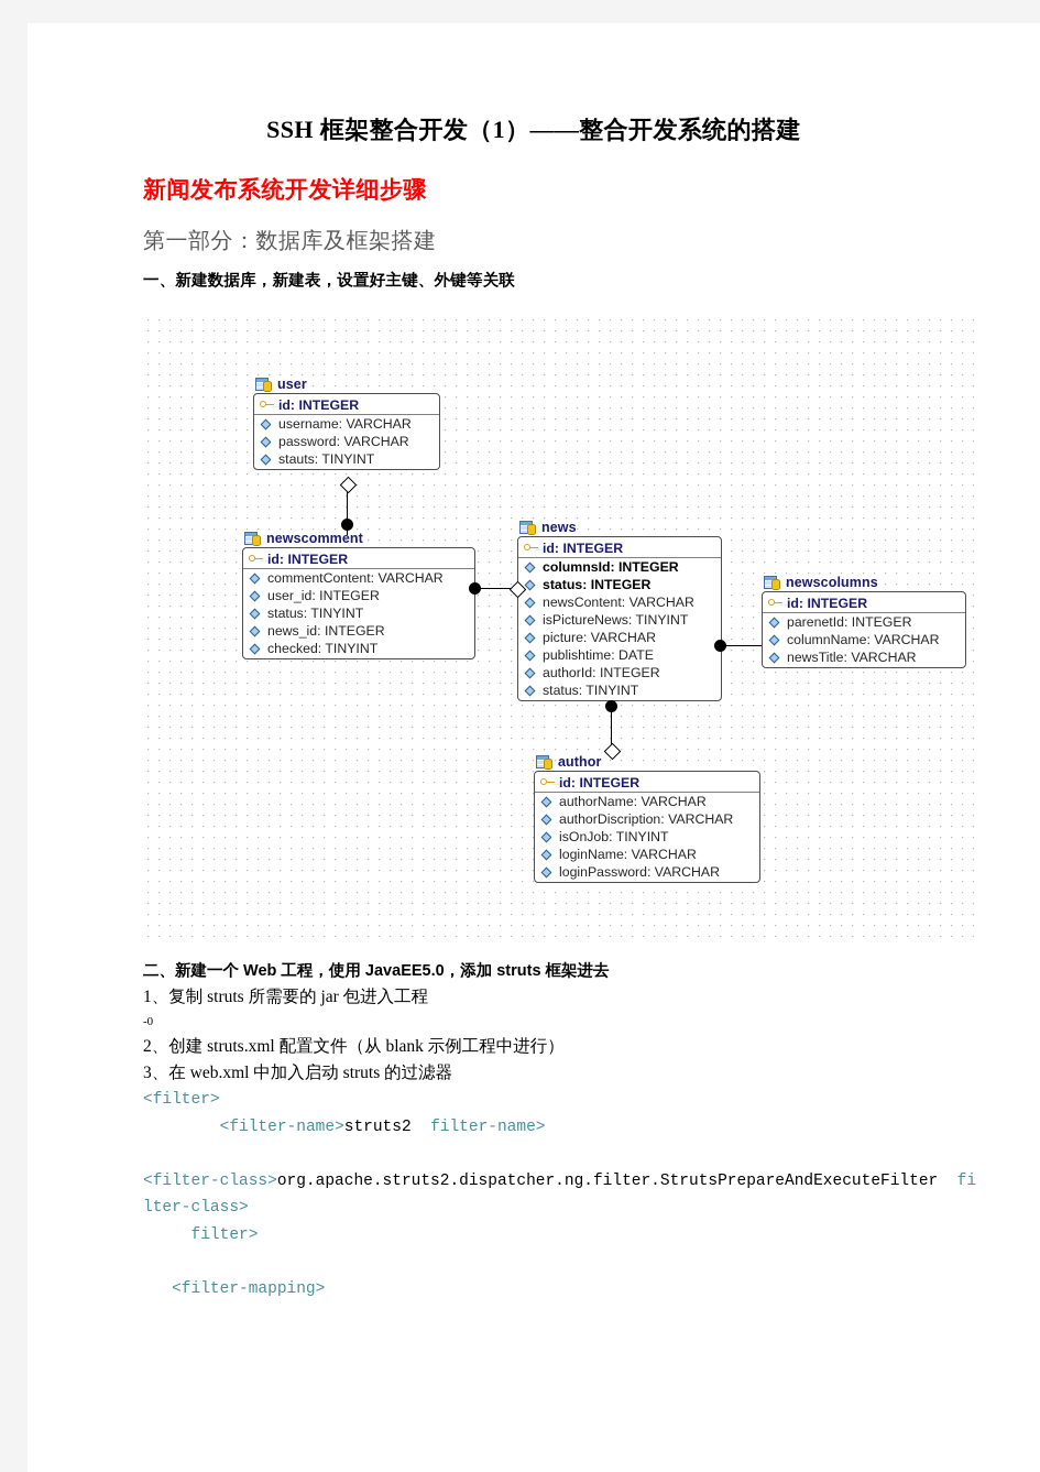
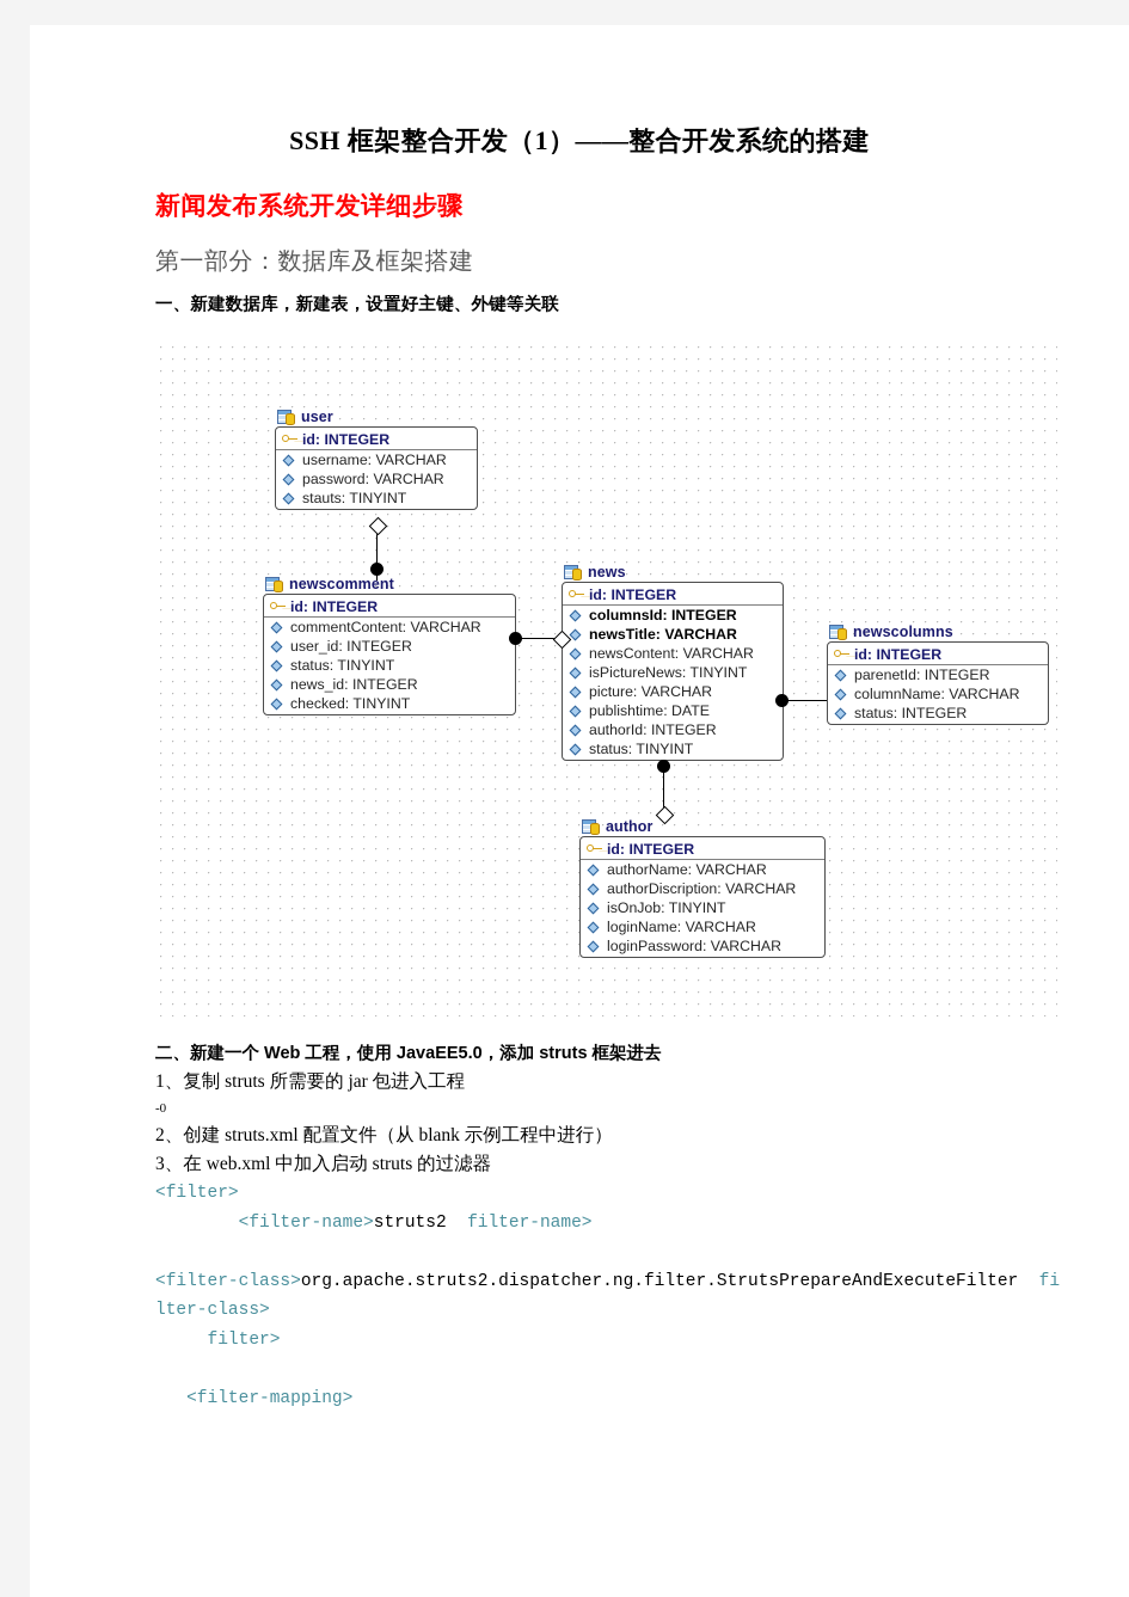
  SSH 框架整合开发（1）——整合开发系统的搭建
  新闻发布系统开发详细步骤
  第一部分：数据库及框架搭建
  一、新建数据库，新建表，设置好主键、外键等关联
  user
  id: INTEGER
  username: VARCHAR
  password: VARCHAR
  stauts: TINYINT
  newscomment
  id: INTEGER
  commentContent: VARCHAR
  user_id: INTEGER
  status: TINYINT
  news_id: INTEGER
  checked: TINYINT
  news
  id: INTEGER
  columnsId: INTEGER
- status: INTEGER
+ newsTitle: VARCHAR
  newsContent: VARCHAR
  isPictureNews: TINYINT
  picture: VARCHAR
  publishtime: DATE
  authorId: INTEGER
  status: TINYINT
  newscolumns
  id: INTEGER
  parenetId: INTEGER
  columnName: VARCHAR
- newsTitle: VARCHAR
+ status: INTEGER
  author
  id: INTEGER
  authorName: VARCHAR
  authorDiscription: VARCHAR
  isOnJob: TINYINT
  loginName: VARCHAR
  loginPassword: VARCHAR
  二、新建一个 Web 工程，使用 JavaEE5.0，添加 struts 框架进去
  1、复制 struts 所需要的 jar 包进入工程
  -0
  2、创建 struts.xml 配置文件（从 blank 示例工程中进行）
  3、在 web.xml 中加入启动 struts 的过滤器
  <filter>
  <filter-name>struts2 filter-name>
  <filter-class>org.apache.struts2.dispatcher.ng.filter.StrutsPrepareAndExecuteFilter filter-class>
  filter>
  <filter-mapping>
